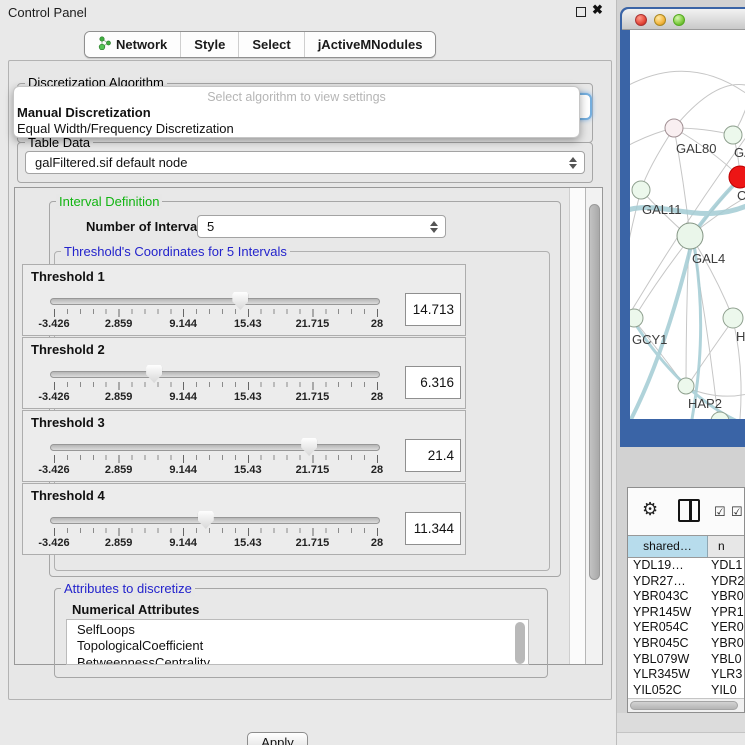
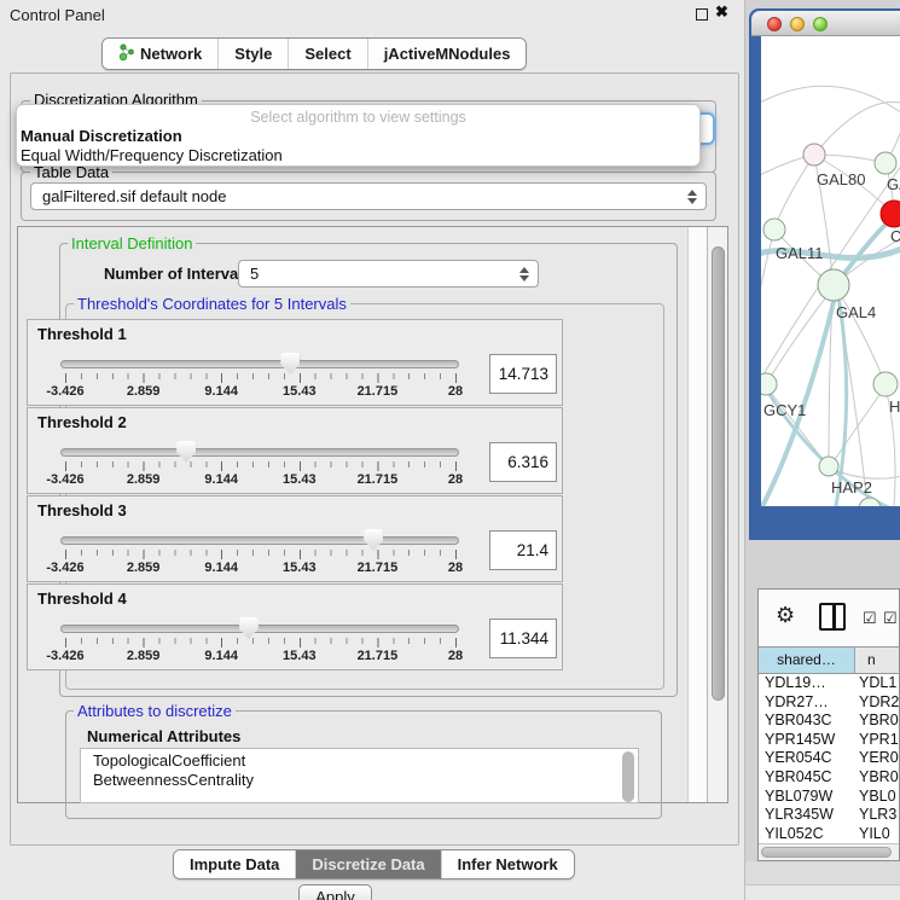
  Control Panel
  ✖
  Network
  Style
  Select
  jActiveMNodules
  Discretization Algorithm
  Select algorithm to view settings
  Manual Discretization
  Equal Width/Frequency Discretization
  Table Data
  galFiltered.sif default node
  Interval Definition
  Number of Interva
  5
  Threshold's Coordinates for 5 Intervals
  Threshold 1
  -3.426
  2.859
  9.144
  15.43
  21.715
  28
  14.713
  Threshold 2
  -3.426
  2.859
  9.144
  15.43
  21.715
  28
  6.316
  Threshold 3
  -3.426
  2.859
  9.144
  15.43
  21.715
  28
  21.4
  Threshold 4
  -3.426
  2.859
  9.144
  15.43
  21.715
  28
  11.344
  Attributes to discretize
  Numerical Attributes
- SelfLoops
  TopologicalCoefficient
  BetweennessCentrality
  Apply
+ Impute Data
+ Discretize Data
+ Infer Network
  GAL80
  C
  GAL11
  GAL4
  GCY1
  H
  HAP2
  ⚙
  ☑
  ☑
  shared…
  n
  YDL19…
  YDL1
  YDR27…
  YDR2
  YBR043C
  YBR0
  YPR145W
  YPR1
  YER054C
  YER0
  YBR045C
  YBR0
  YBL079W
  YBL0
  YLR345W
  YLR3
  YIL052C
  YIL0
